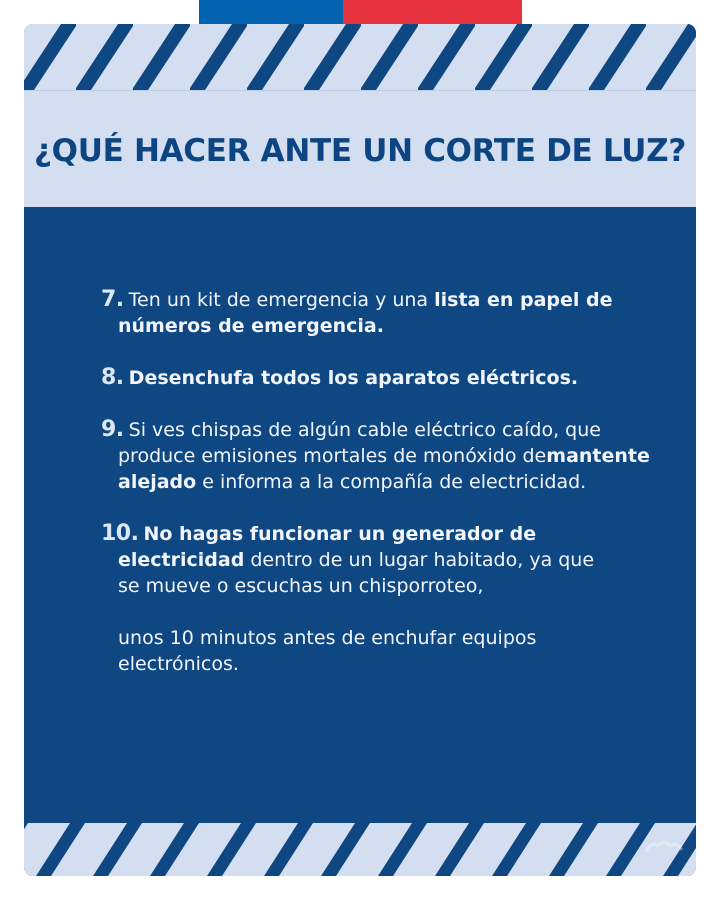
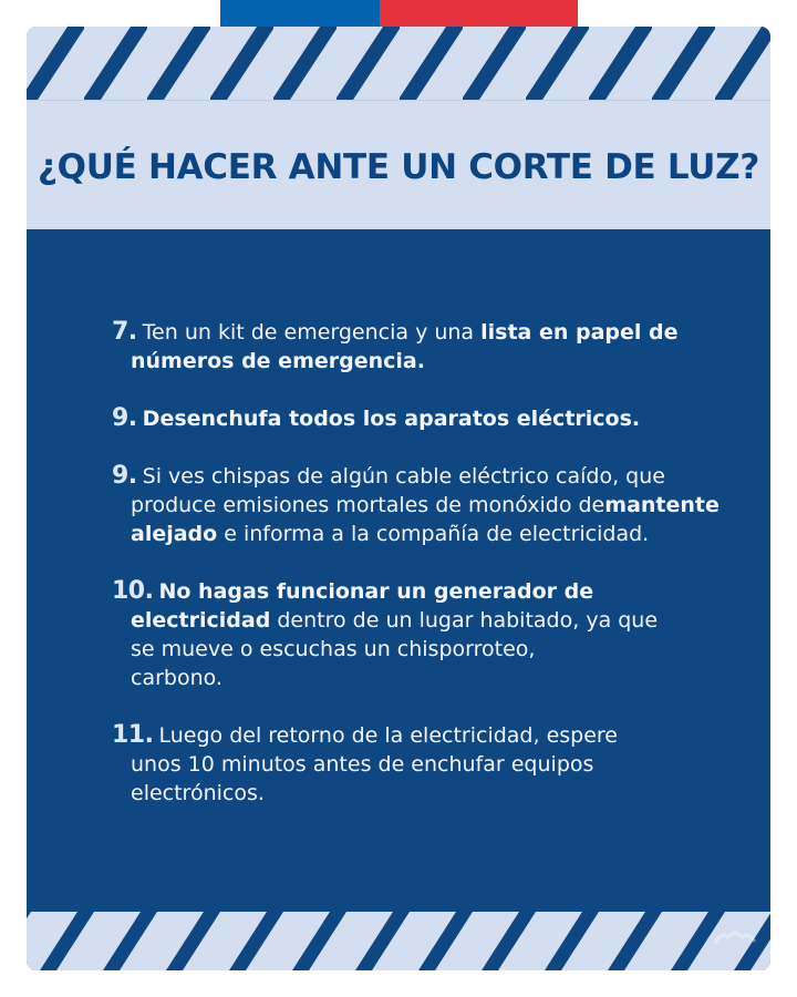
  ¿QUÉ HACER ANTE UN CORTE DE LUZ?
  7. Ten un kit de emergencia y una lista en papel de
  números de emergencia.
- 8. Desenchufa todos los aparatos eléctricos.
+ 9. Desenchufa todos los aparatos eléctricos.
  9. Si ves chispas de algún cable eléctrico caído, que
  produce emisiones mortales de monóxido demantente
  alejado e informa a la compañía de electricidad.
  10. No hagas funcionar un generador de
  electricidad dentro de un lugar habitado, ya que
  se mueve o escuchas un chisporroteo,
+ carbono.
+ 11. Luego del retorno de la electricidad, espere
  unos 10 minutos antes de enchufar equipos
  electrónicos.
